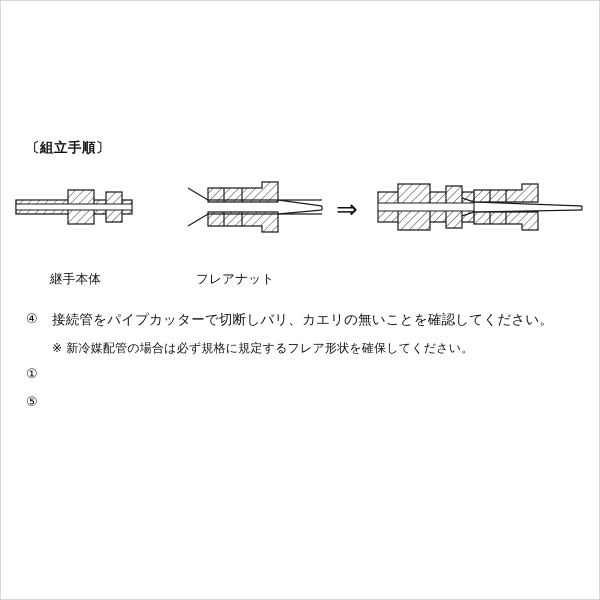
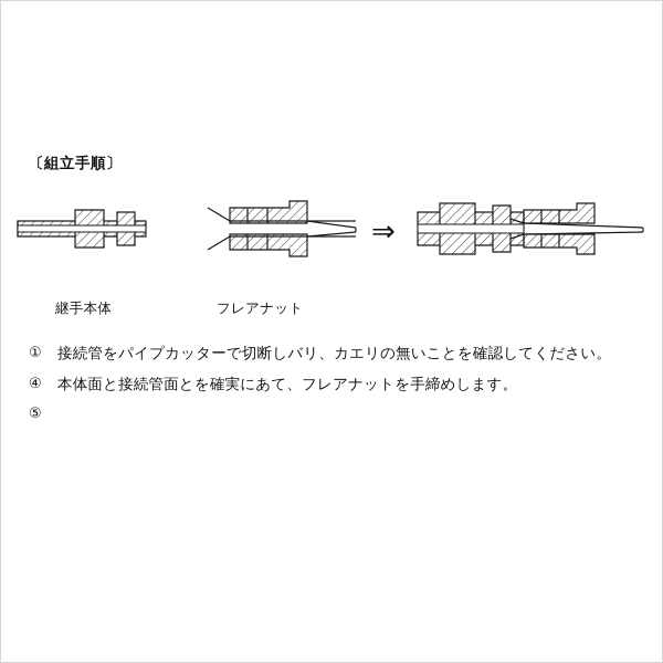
  〔組立手順〕
  ⇒
  継手本体
  フレアナット
- ④
+ ①
  接続管をパイプカッターで切断しバリ、カエリの無いことを確認してください。
- ※ 新冷媒配管の場合は必ず規格に規定するフレア形状を確保してください。
- ①
+ ④
+ 本体面と接続管面とを確実にあて、フレアナットを手締めします。
  ⑤
